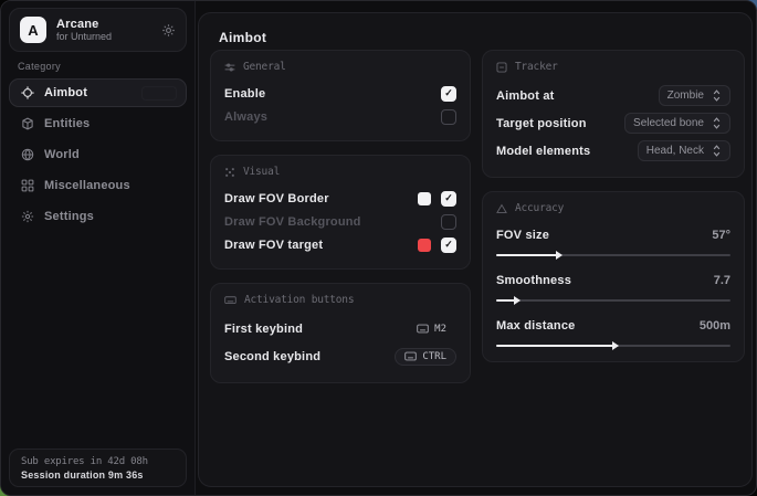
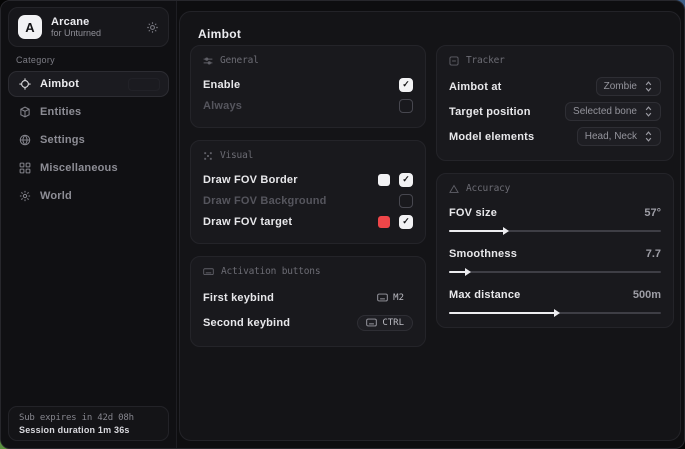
  A
  Arcane
  for Unturned
  Category
  Aimbot
  Entities
- World
+ Settings
  Miscellaneous
- Settings
+ World
  Sub expires in 42d 08h
- Session duration 9m 36s
+ Session duration 1m 36s
  Aimbot
  General
  Enable
  Always
  Visual
  Draw FOV Border
  Draw FOV Background
  Draw FOV target
  Activation buttons
  First keybind
  M2
  Second keybind
  CTRL
  Tracker
  Aimbot at
  Zombie
  Target position
  Selected bone
  Model elements
  Head, Neck
  Accuracy
  FOV size
  57°
  Smoothness
  7.7
  Max distance
  500m
